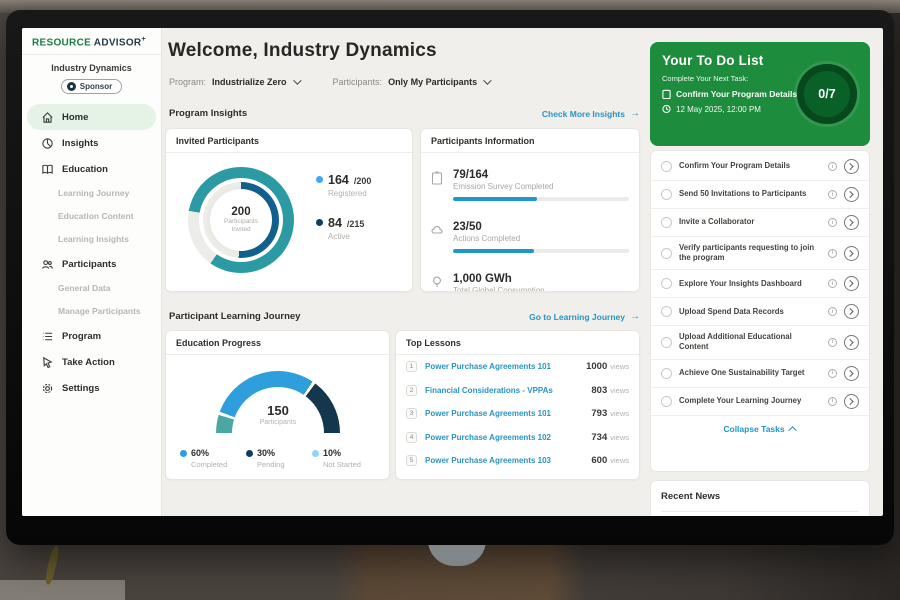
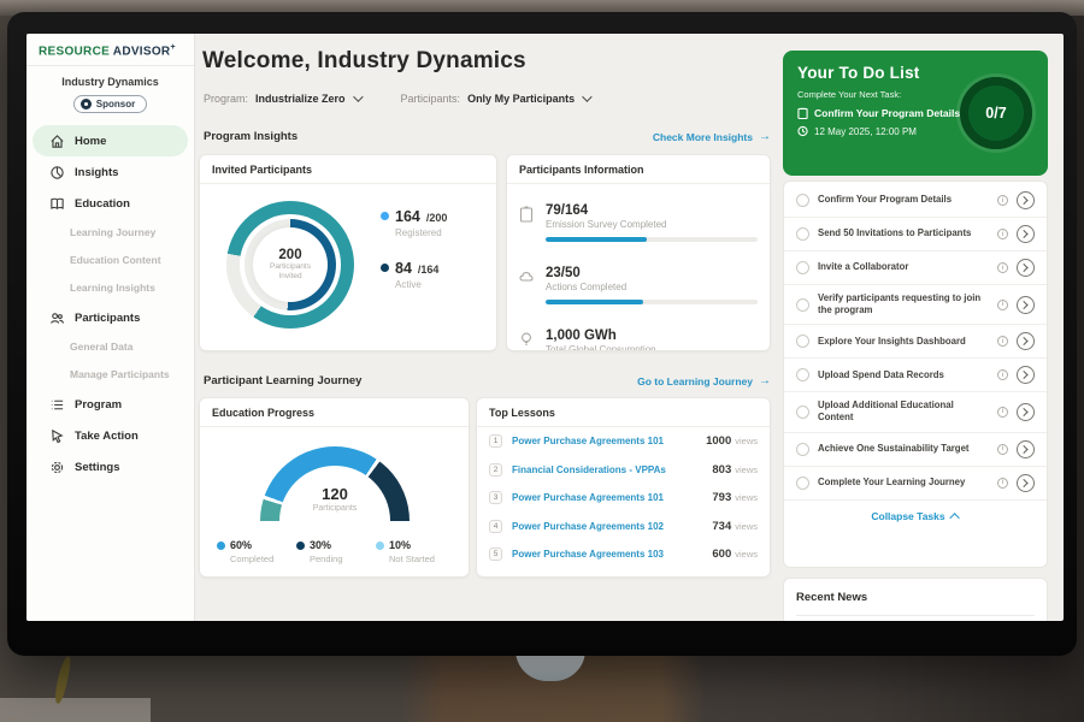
  RESOURCE ADVISOR
  Industry Dynamics
  Sponsor
  Home
  Insights
  Education
  Learning Journey
  Education Content
  Learning Insights
  Participants
  General Data
  Manage Participants
  Program
  Take Action
  Settings
  Welcome, Industry Dynamics
  Program:
  Industrialize Zero
  Participants:
  Only My Participants
  Program Insights
  Check More Insights
  Invited Participants
  200
  164
  /200
  Registered
  84
- /215
+ /164
  Active
  Participants Information
  79/164
  Emission Survey Completed
  23/50
  Actions Completed
  1,000 GWh
  Total Global Consumption
  Participant Learning Journey
  Go to Learning Journey
  Education Progress
- 150
+ 120
  60%
  Completed
  30%
  Pending
  10%
  Not Started
  Top Lessons
  Power Purchase Agreements 101
  1000
  views
  Financial Considerations - VPPAs
  803
  views
  Power Purchase Agreements 101
  793
  views
  Power Purchase Agreements 102
  734
  views
  Power Purchase Agreements 103
  600
  views
  Your To Do List
  Complete Your Next Task:
  Confirm Your Program Details
  12 May 2025, 12:00 PM
  0/7
  Confirm Your Program Details
  Send 50 Invitations to Participants
  Invite a Collaborator
  Verify participants requesting to join the program
  Explore Your Insights Dashboard
  Upload Spend Data Records
  Upload Additional Educational Content
  Achieve One Sustainability Target
  Complete Your Learning Journey
  Collapse Tasks
  Recent News
